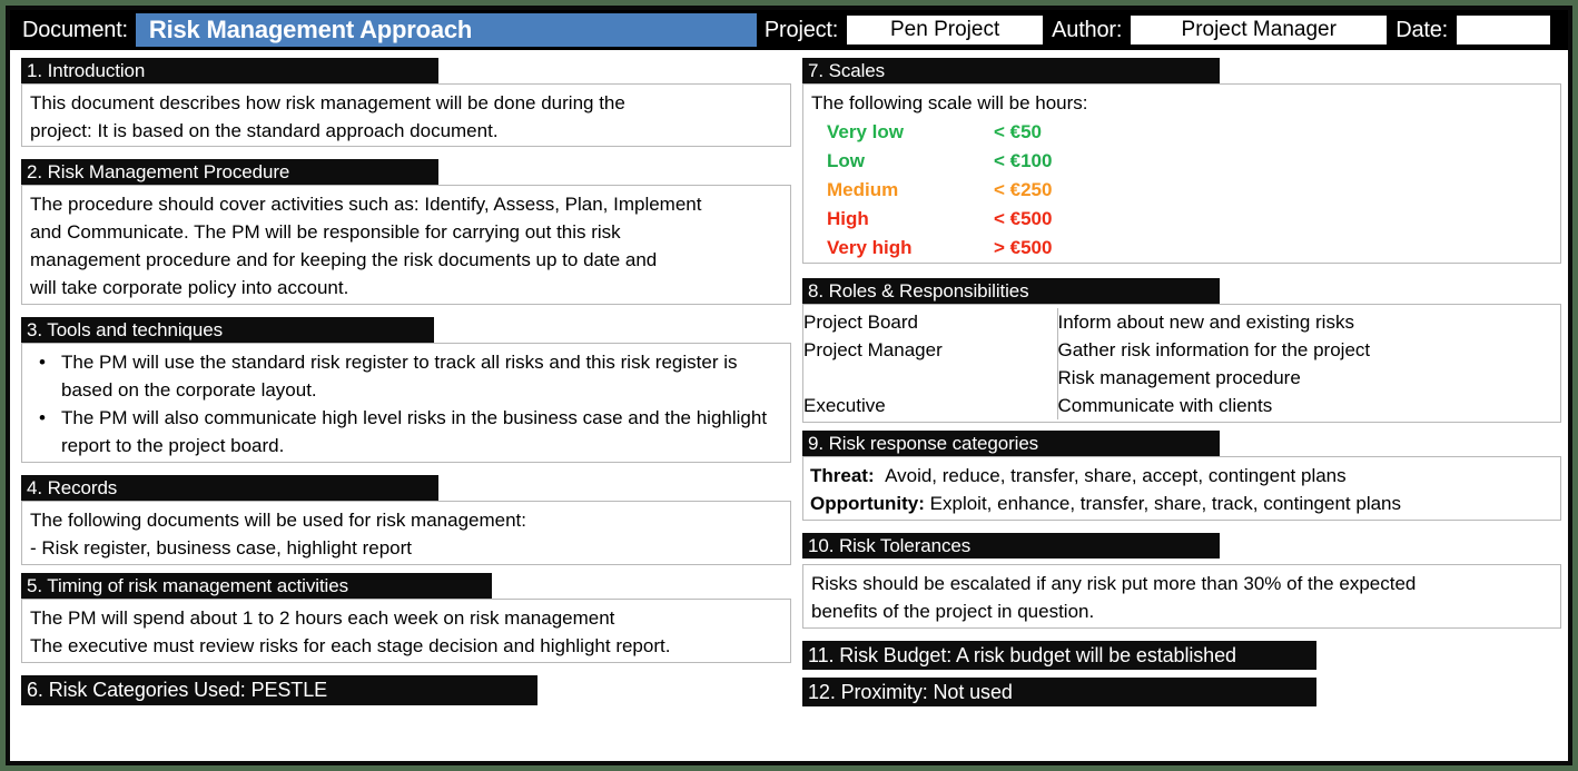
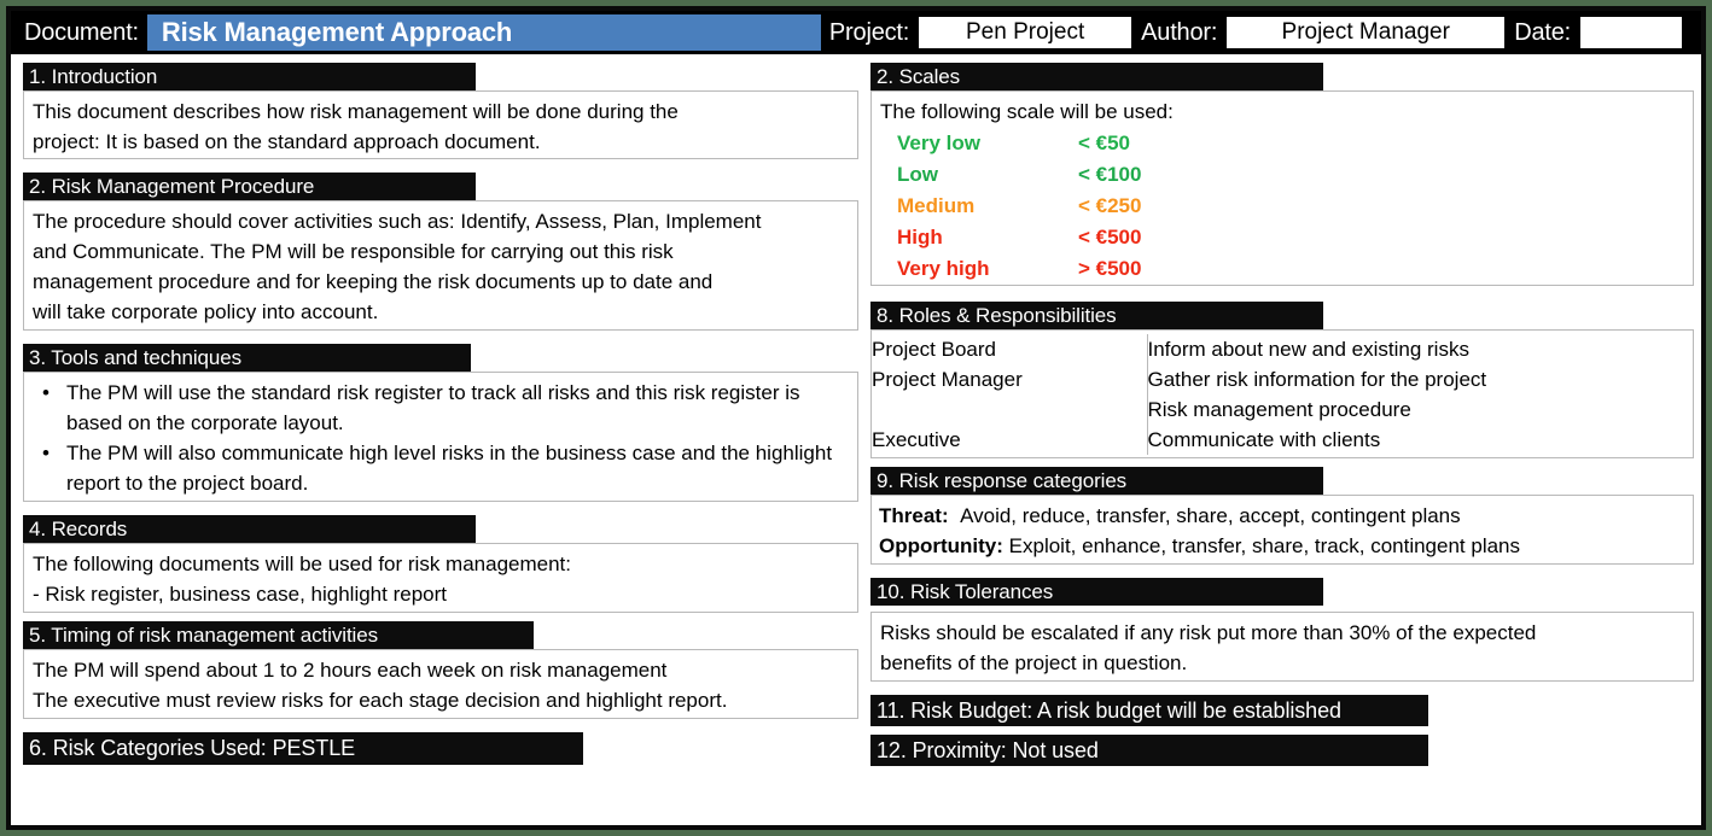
  Document:
  Risk Management Approach
  Project:
  Pen Project
  Author:
  Project Manager
  Date:
  1. Introduction
  This document describes how risk management will be done during the
  project: It is based on the standard approach document.
  2. Risk Management Procedure
  The procedure should cover activities such as: Identify, Assess, Plan, Implement
  and Communicate. The PM will be responsible for carrying out this risk
  management procedure and for keeping the risk documents up to date and
  will take corporate policy into account.
  3. Tools and techniques
  The PM will use the standard risk register to track all risks and this risk register is based on the corporate layout.
  The PM will also communicate high level risks in the business case and the highlight report to the project board.
  4. Records
  The following documents will be used for risk management:
  - Risk register, business case, highlight report
  5. Timing of risk management activities
  The PM will spend about 1 to 2 hours each week on risk management
  The executive must review risks for each stage decision and highlight report.
  6. Risk Categories Used: PESTLE
- 7. Scales
+ 2. Scales
- The following scale will be hours:
+ The following scale will be used:
  Very low	< €50
  Low	< €100
  Medium	< €250
  High	< €500
  Very high	> €500
  8. Roles & Responsibilities
  Project Board Project Manager Executive	Inform about new and existing risks Gather risk information for the project Risk management procedure Communicate with clients
  9. Risk response categories
  Threat: Avoid, reduce, transfer, share, accept, contingent plans
  Opportunity: Exploit, enhance, transfer, share, track, contingent plans
  10. Risk Tolerances
  Risks should be escalated if any risk put more than 30% of the expected
  benefits of the project in question.
  11. Risk Budget: A risk budget will be established
  12. Proximity: Not used
